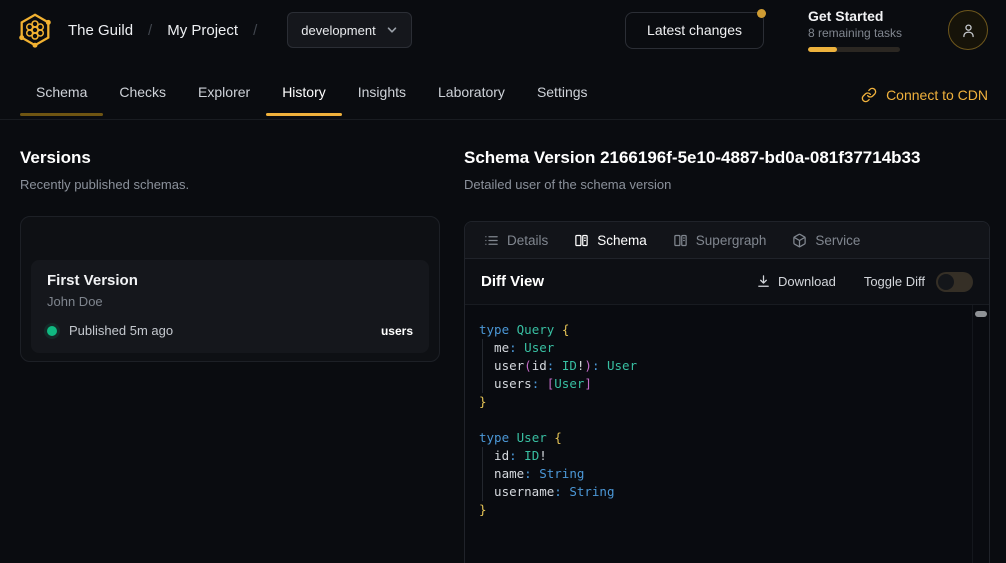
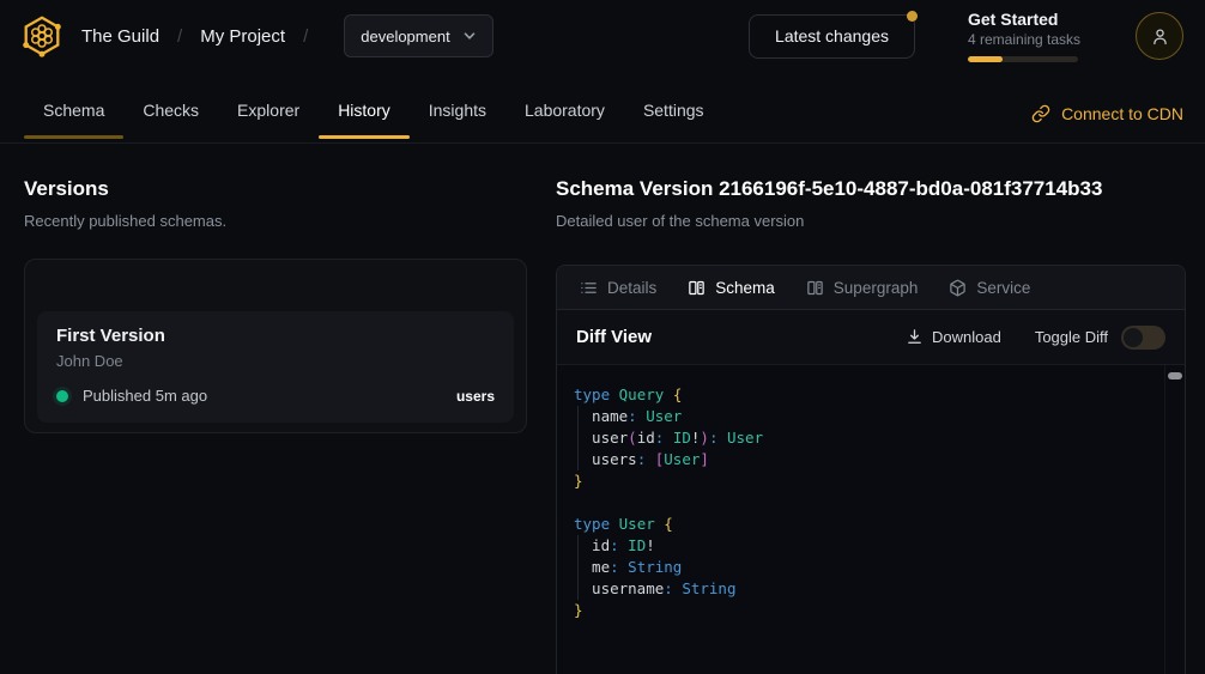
  The Guild
  /
  My Project
  /
  development
  Latest changes
  Get Started
- 8 remaining tasks
+ 4 remaining tasks
  Schema
  Checks
  Explorer
  History
  Insights
  Laboratory
  Settings
  Connect to CDN
  Versions
  Recently published schemas.
  First Version
  John Doe
  Published 5m ago
  users
  Schema Version 2166196f-5e10-4887-bd0a-081f37714b33
  Detailed user of the schema version
  Details
  Schema
  Supergraph
  Service
  Diff View
  Download
  Toggle Diff
  type Query {
- me: User
+ name: User
  user(id: ID!): User
  users: [User]
  }
  type User {
  id: ID!
- name: String
+ me: String
  username: String
  }
